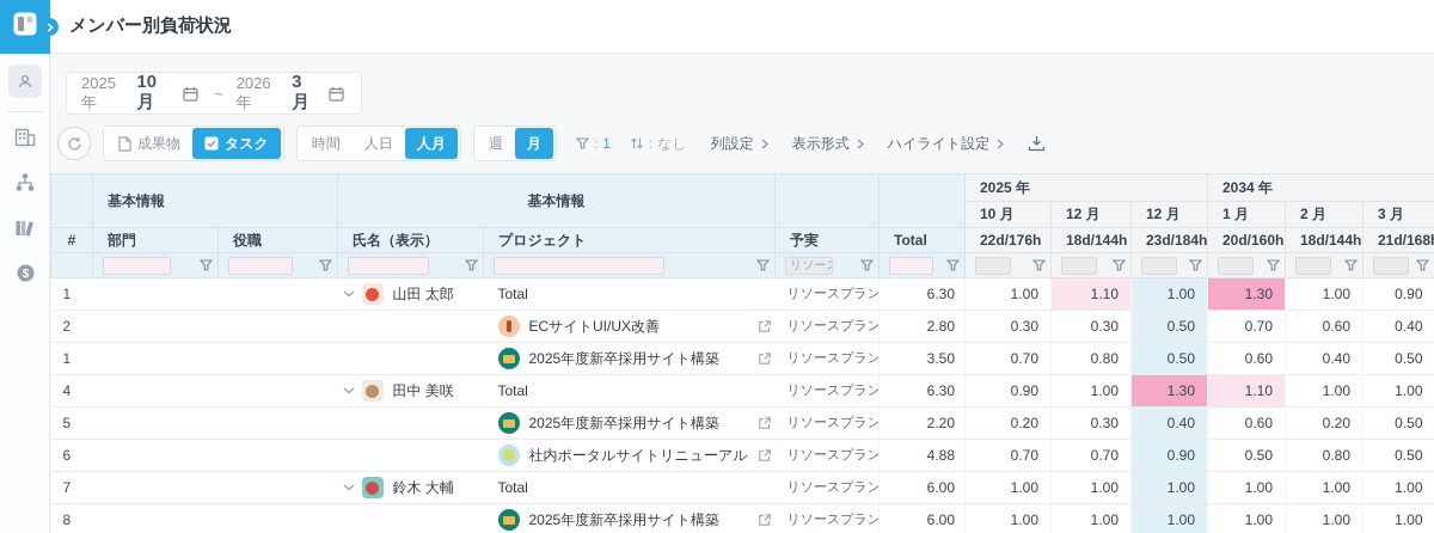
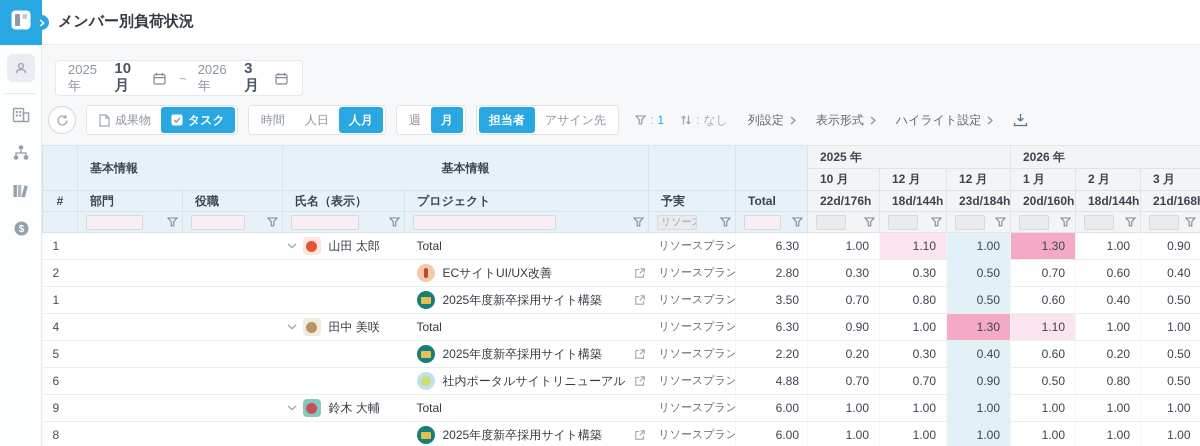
  $
  メンバー別負荷状況
  2025年
  10月
  ~
  2026年
  3月
  成果物
  タスク
  時間
  人日
  人月
  週
  月
+ 担当者
+ アサイン先
  :
  1
  :
  なし
  列設定
  表示形式
  ハイライト設定
- 	基本情報	基本情報			2025 年	2034 年
+ 	基本情報	基本情報			2025 年	2026 年
  10 月	12 月	12 月	1 月	2 月	3 月
  #	部門	役職	氏名（表示）	プロジェクト	予実	Total	22d/176h	18d/144h	23d/184h	20d/160h	18d/144h	21d/168
  					リソース
  1			山田 太郎	Total	リソースプラン	6.30	1.00	1.10	1.00	1.30	1.00	0.90
  2				ECサイトUI/UX改善	リソースプラン	2.80	0.30	0.30	0.50	0.70	0.60	0.40
  1				2025年度新卒採用サイト構築	リソースプラン	3.50	0.70	0.80	0.50	0.60	0.40	0.50
  4			田中 美咲	Total	リソースプラン	6.30	0.90	1.00	1.30	1.10	1.00	1.00
  5				2025年度新卒採用サイト構築	リソースプラン	2.20	0.20	0.30	0.40	0.60	0.20	0.50
  6				社内ポータルサイトリニューアル	リソースプラン	4.88	0.70	0.70	0.90	0.50	0.80	0.50
- 7			鈴木 大輔	Total	リソースプラン	6.00	1.00	1.00	1.00	1.00	1.00	1.00
+ 9			鈴木 大輔	Total	リソースプラン	6.00	1.00	1.00	1.00	1.00	1.00	1.00
  8				2025年度新卒採用サイト構築	リソースプラン	6.00	1.00	1.00	1.00	1.00	1.00	1.00
